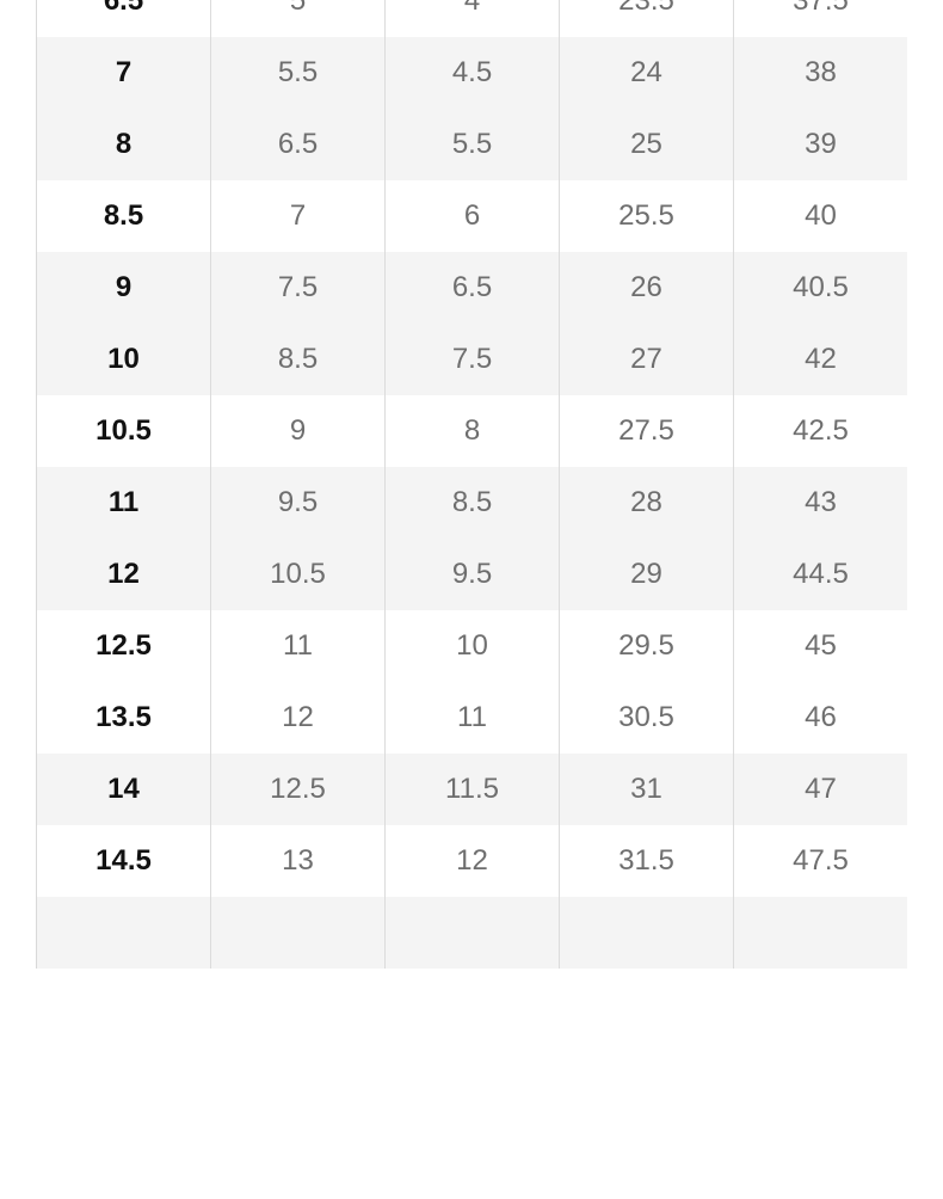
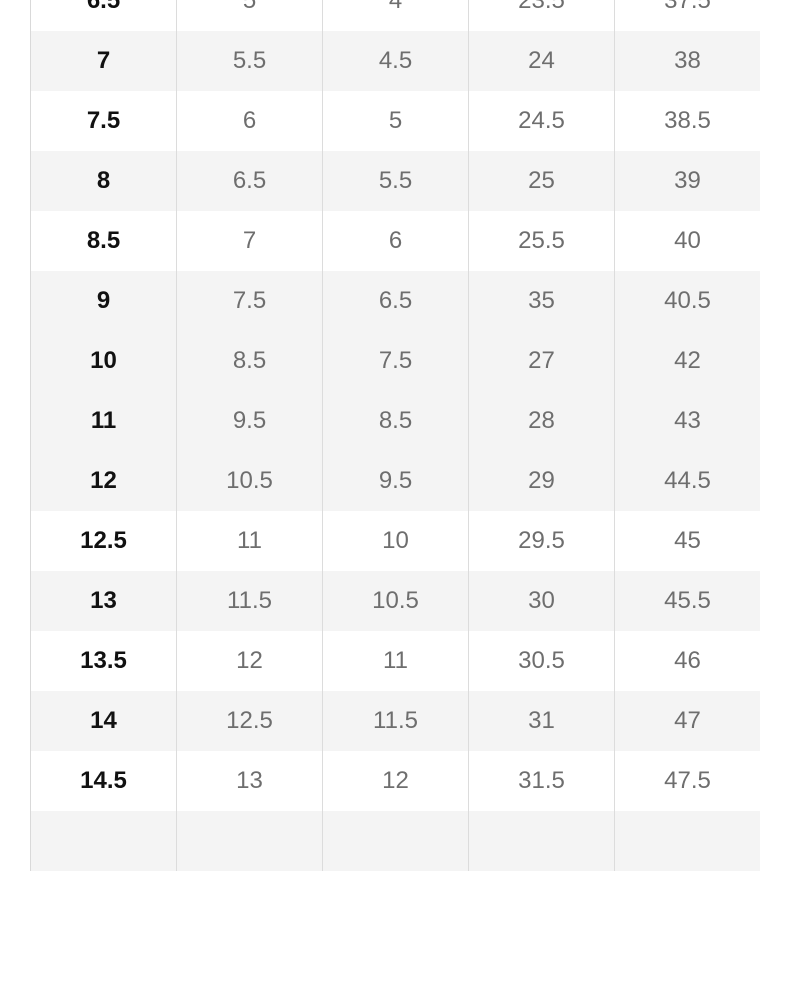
  6.5	5	4	23.5	37.5
  7	5.5	4.5	24	38
+ 7.5	6	5	24.5	38.5
  8	6.5	5.5	25	39
  8.5	7	6	25.5	40
- 9	7.5	6.5	26	40.5
+ 9	7.5	6.5	35	40.5
  10	8.5	7.5	27	42
- 10.5	9	8	27.5	42.5
  11	9.5	8.5	28	43
  12	10.5	9.5	29	44.5
  12.5	11	10	29.5	45
+ 13	11.5	10.5	30	45.5
  13.5	12	11	30.5	46
  14	12.5	11.5	31	47
  14.5	13	12	31.5	47.5
